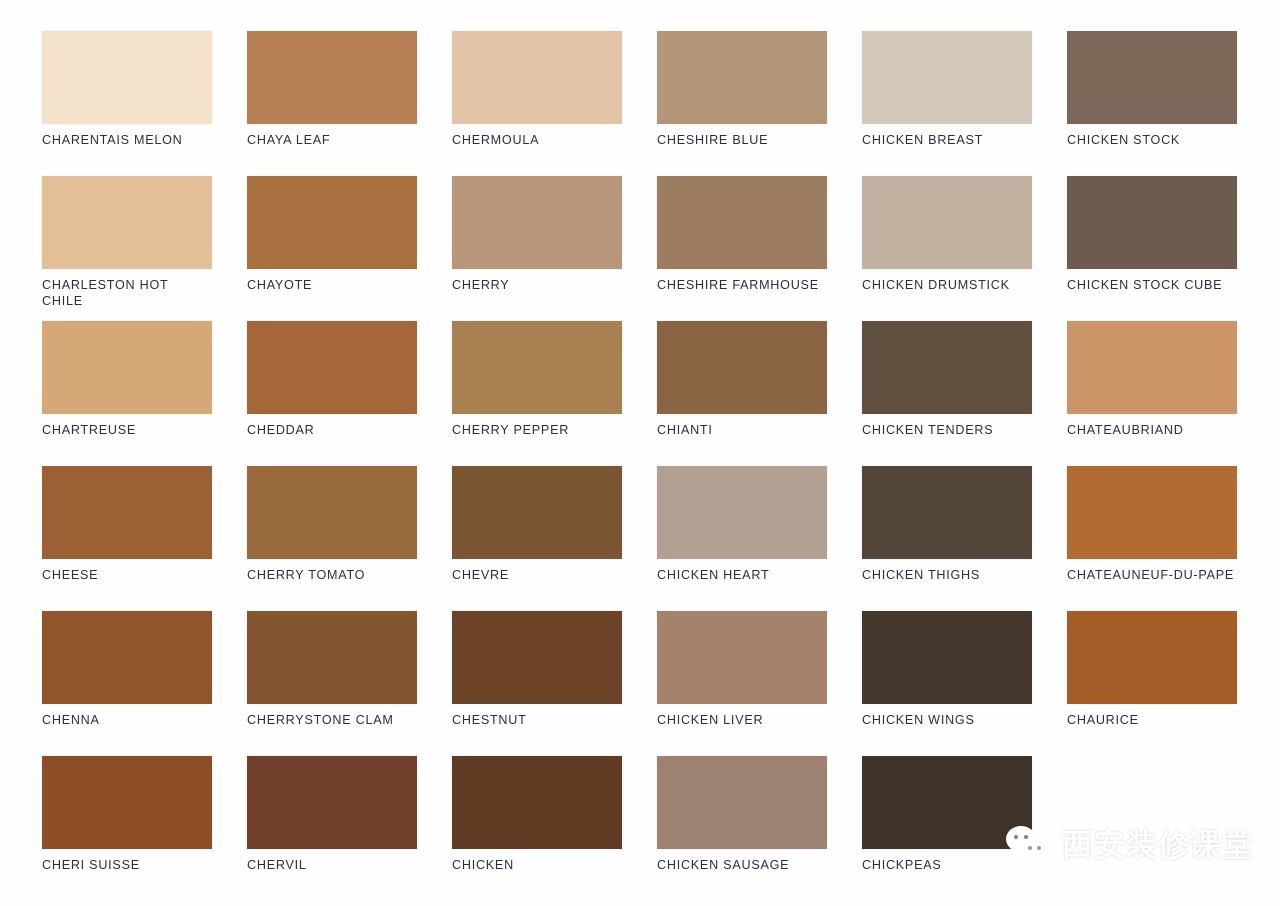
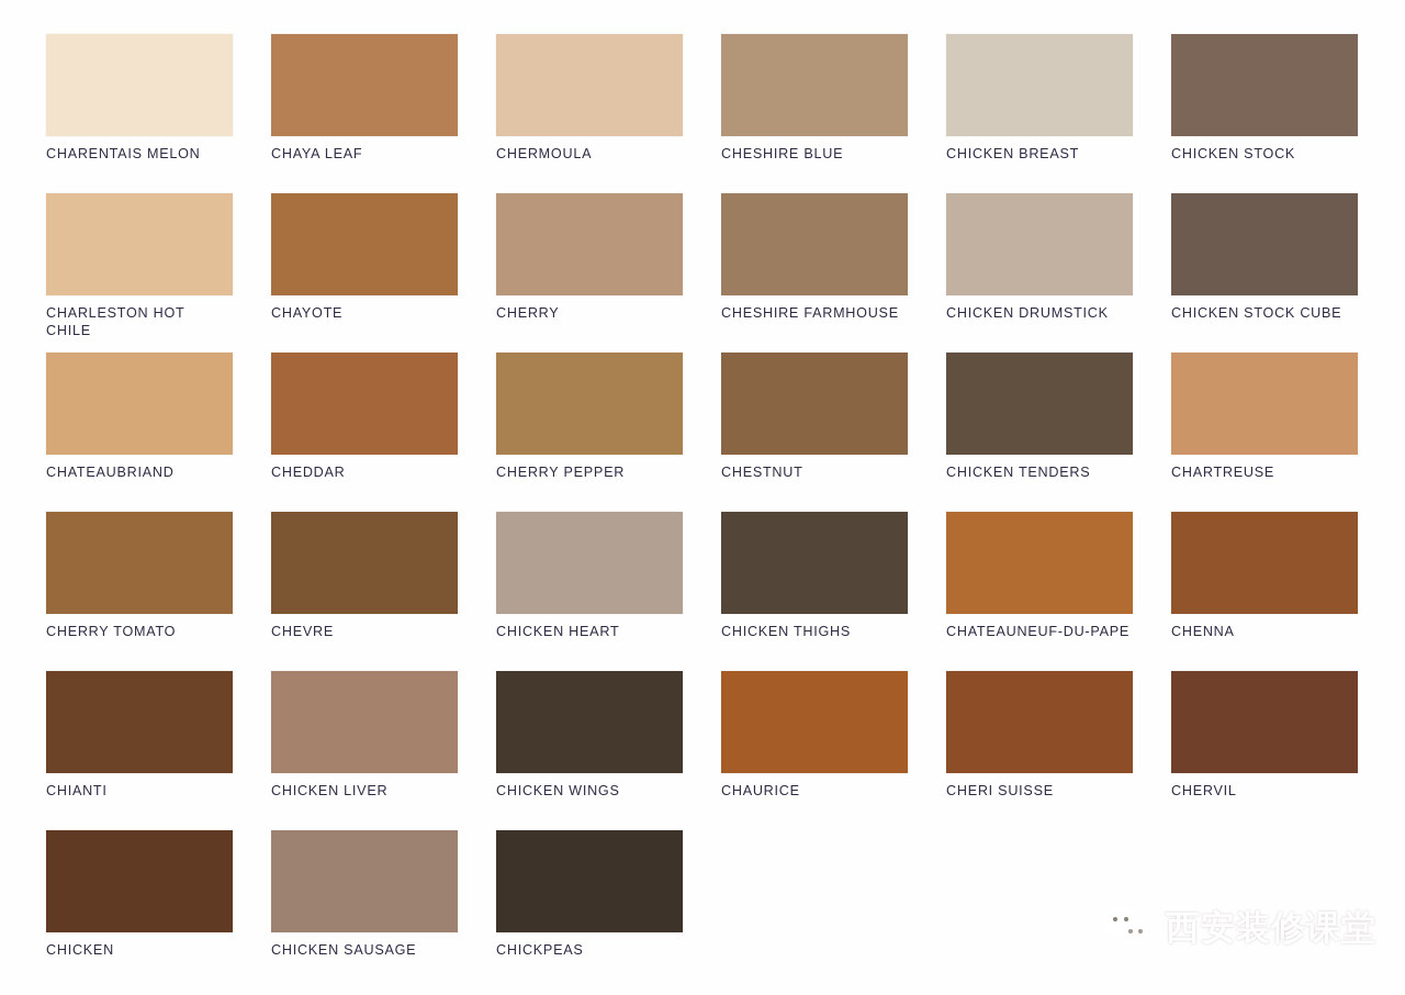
  CHARENTAIS MELON
  CHAYA LEAF
  CHERMOULA
  CHESHIRE BLUE
  CHICKEN BREAST
  CHICKEN STOCK
  CHARLESTON HOT CHILE
  CHAYOTE
  CHERRY
  CHESHIRE FARMHOUSE
  CHICKEN DRUMSTICK
  CHICKEN STOCK CUBE
- CHARTREUSE
+ CHATEAUBRIAND
  CHEDDAR
  CHERRY PEPPER
- CHIANTI
+ CHESTNUT
  CHICKEN TENDERS
- CHATEAUBRIAND
+ CHARTREUSE
- CHEESE
  CHERRY TOMATO
  CHEVRE
  CHICKEN HEART
  CHICKEN THIGHS
  CHATEAUNEUF-DU-PAPE
  CHENNA
- CHERRYSTONE CLAM
- CHESTNUT
+ CHIANTI
  CHICKEN LIVER
  CHICKEN WINGS
  CHAURICE
  CHERI SUISSE
  CHERVIL
  CHICKEN
  CHICKEN SAUSAGE
  CHICKPEAS
  西安装修课堂
